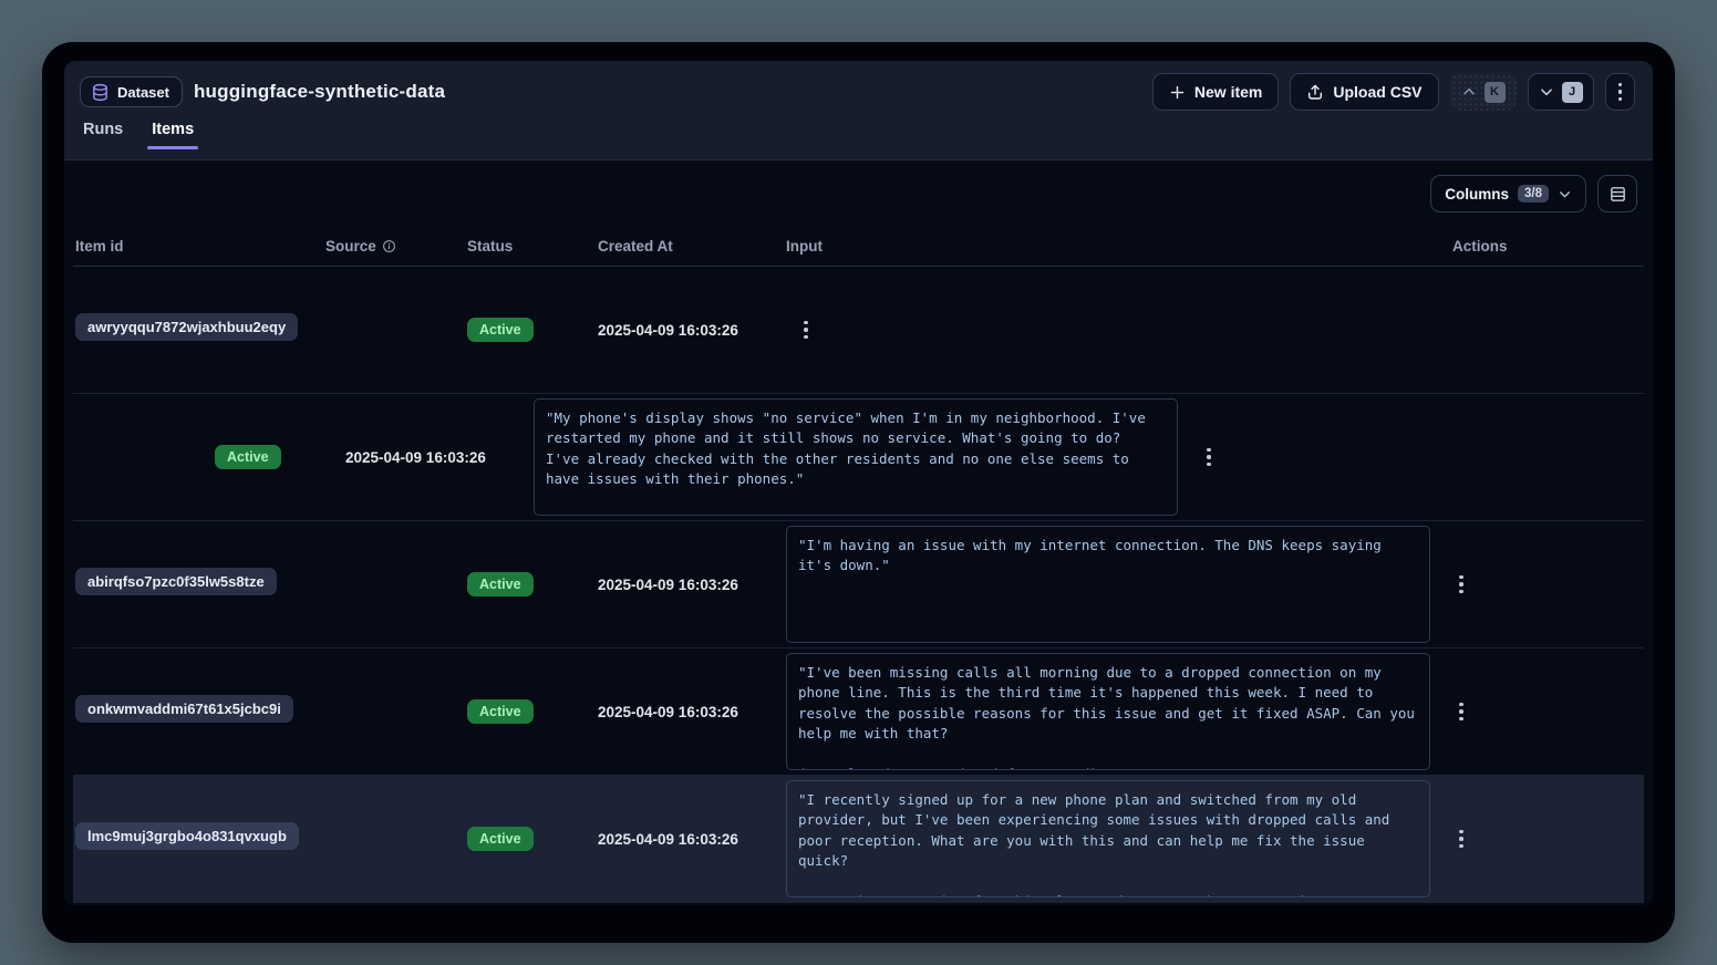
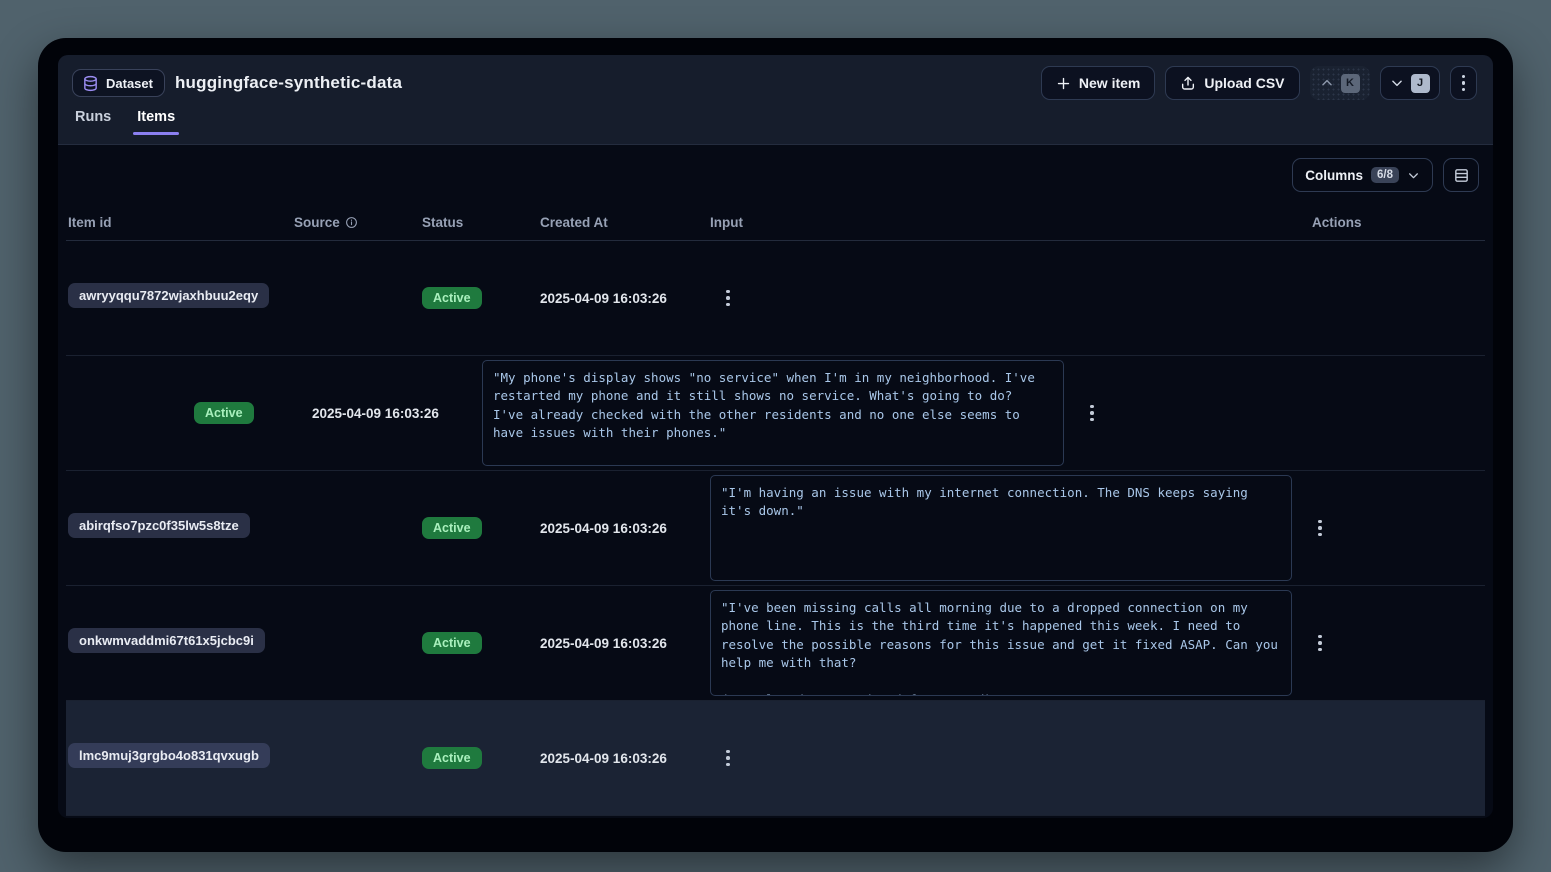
  Dataset
  huggingface-synthetic-data
  New item
  Upload CSV
  K
  J
  Runs
  Items
  Columns
- 3/8
+ 6/8
  Item id
  Source
  Status
  Created At
  Input
  Actions
  awryyqqu7872wjaxhbuu2eqy
  Active
  2025-04-09 16:03:26
  Active
  2025-04-09 16:03:26
  "My phone's display shows "no service" when I'm in my neighborhood. I've restarted my phone and it still shows no service. What's going to do? I've already checked with the other residents and no one else seems to have issues with their phones."
  abirqfso7pzc0f35lw5s8tze
  Active
  2025-04-09 16:03:26
  "I'm having an issue with my internet connection. The DNS keeps saying it's down."
  onkwmvaddmi67t61x5jcbc9i
  Active
  2025-04-09 16:03:26
  "I've been missing calls all morning due to a dropped connection on my phone line. This is the third time it's happened this week. I need to resolve the possible reasons for this issue and get it fixed ASAP. Can you help me with that?
  lmc9muj3grgbo4o831qvxugb
  Active
  2025-04-09 16:03:26
- "I recently signed up for a new phone plan and switched from my old provider, but I've been experiencing some issues with dropped calls and poor reception. What are you with this and can help me fix the issue quick?
